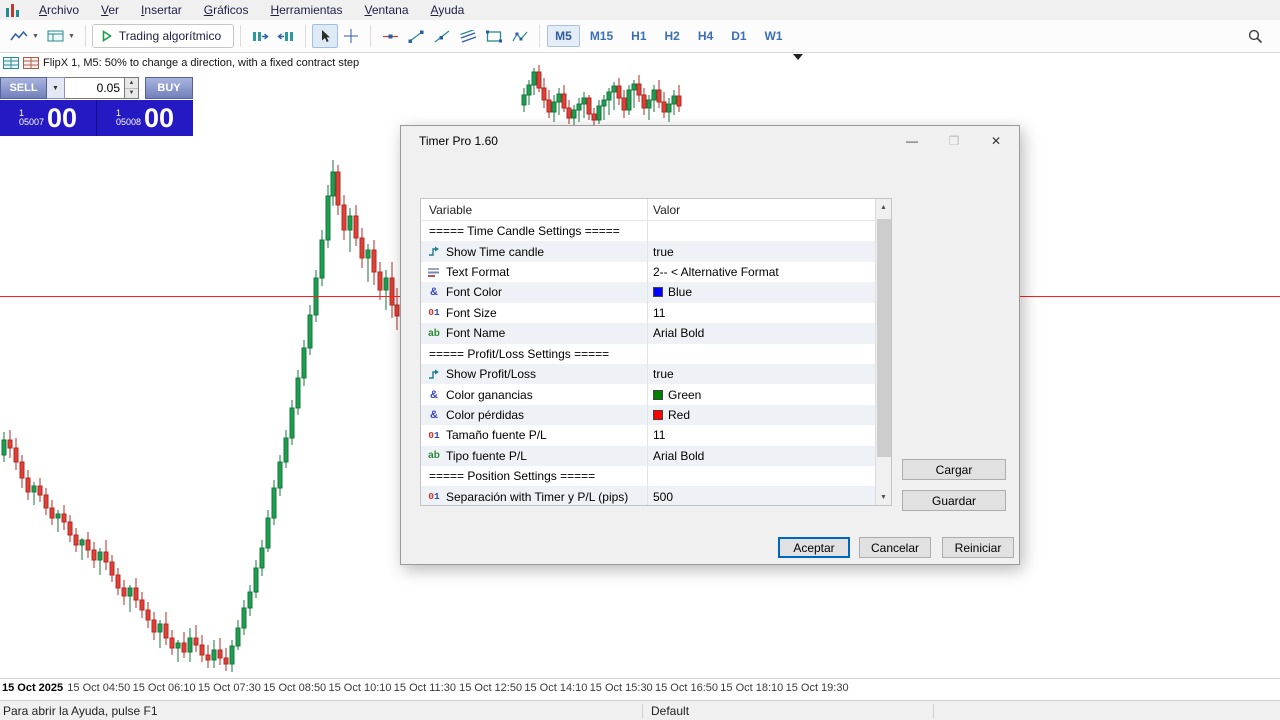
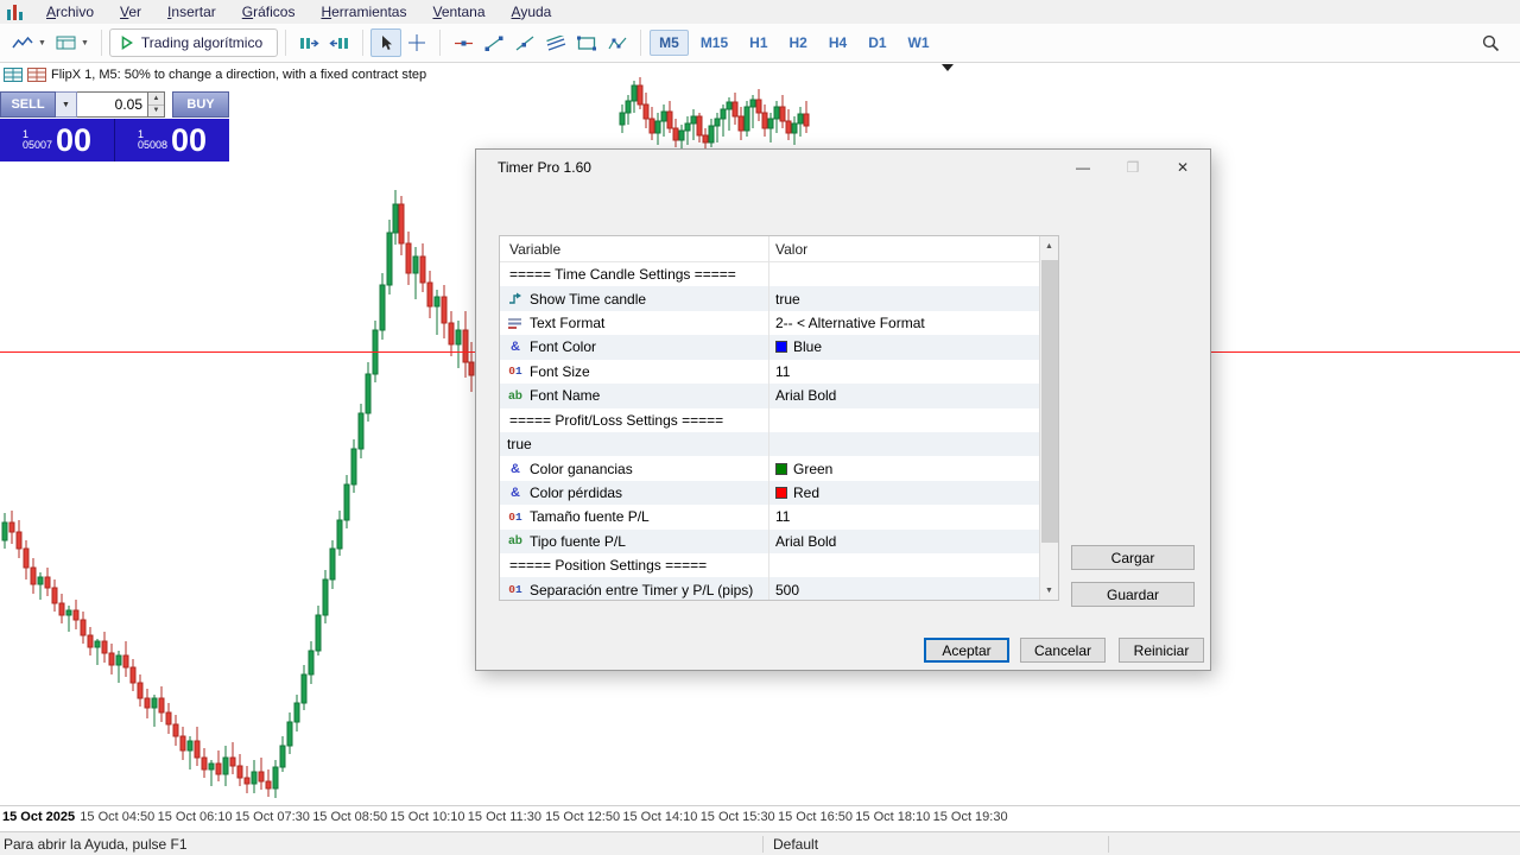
  Archivo
  Ver
  Insertar
  Gráficos
  Herramientas
  Ventana
  Ayuda
  Trading algorítmico
  M5
  M15
  H1
  H2
  H4
  D1
  W1
  FlipX 1, M5: 50% to change a direction, with a fixed contract step
  SELL
  0.05
  BUY
  1
  05007
  00
  1
  05008
  00
  Timer Pro 1.60
  —
  ❒
  ✕
  Variable
  Valor
  ===== Time Candle Settings =====
  Show Time candle
  true
  Text Format
  2-- < Alternative Format
  &
  Font Color
  Blue
  0
  1
  Font Size
  11
  ab
  Font Name
  Arial Bold
  ===== Profit/Loss Settings =====
- Show Profit/Loss
  true
  &
  Color ganancias
  Green
  &
  Color pérdidas
  Red
  0
  1
  Tamaño fuente P/L
  11
  ab
  Tipo fuente P/L
  Arial Bold
  ===== Position Settings =====
  0
  1
- Separación with Timer y P/L (pips)
+ Separación entre Timer y P/L (pips)
  500
  Cargar
  Guardar
  Aceptar
  Cancelar
  Reiniciar
  15 Oct 2025
  15 Oct 04:50
  15 Oct 06:10
  15 Oct 07:30
  15 Oct 08:50
  15 Oct 10:10
  15 Oct 11:30
  15 Oct 12:50
  15 Oct 14:10
  15 Oct 15:30
  15 Oct 16:50
  15 Oct 18:10
  15 Oct 19:30
  Para abrir la Ayuda, pulse F1
  Default
